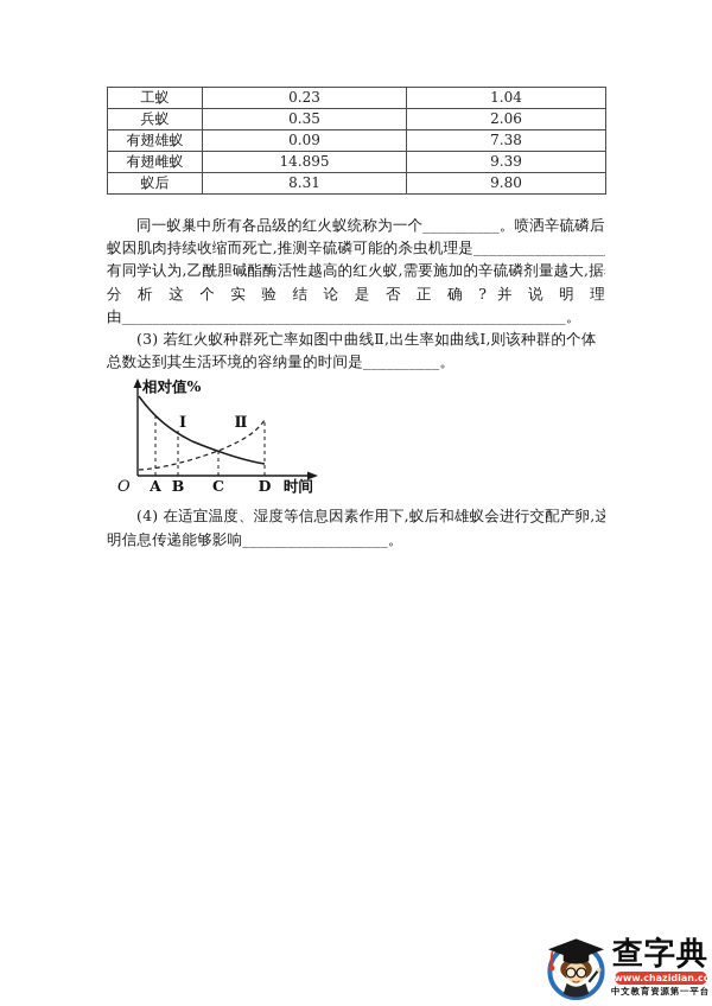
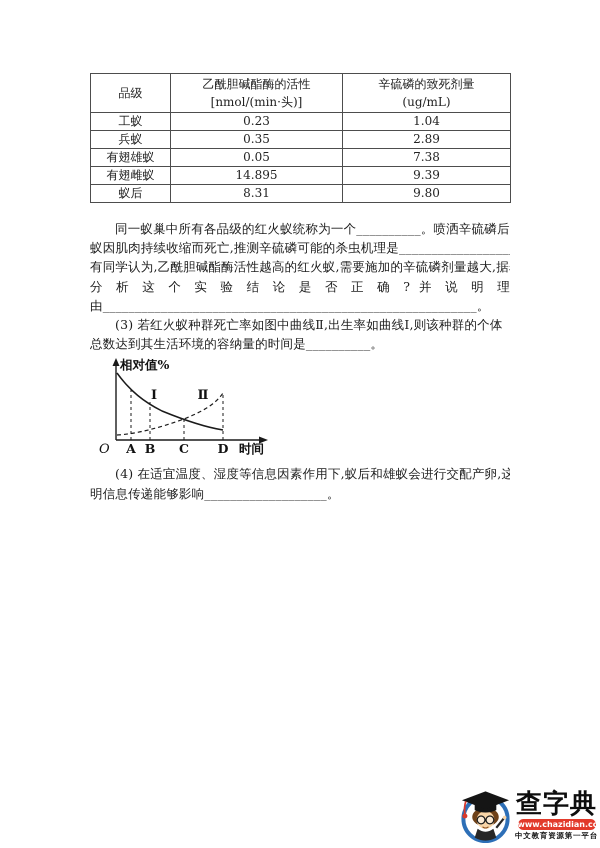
+ 品级	乙酰胆碱酯酶的活性 [nmol/(min·头)]	辛硫磷的致死剂量 (ug/mL)
  工蚁	0.23	1.04
- 兵蚁	0.35	2.06
+ 兵蚁	0.35	2.89
- 有翅雄蚁	0.09	7.38
+ 有翅雄蚁	0.05	7.38
  有翅雌蚁	14.895	9.39
  蚁后	8.31	9.80
  同一蚁巢中所有各品级的红火蚁统称为一个__________。喷洒辛硫磷后
  蚁因肌肉持续收缩而死亡,推测辛硫磷可能的杀虫机理是_________________
  有同学认为,乙酰胆碱酯酶活性越高的红火蚁,需要施加的辛硫磷剂量越大,据
  分 析 这 个 实 验 结 论 是 否 正 确 ? 并 说 明 理
  由__________________________________________________________。
  (3) 若红火蚁种群死亡率如图中曲线Ⅱ,出生率如曲线Ⅰ,则该种群的个体
  总数达到其生活环境的容纳量的时间是__________。
  相对值%
  时间
  O
  A
  B
  C
  D
  Ⅰ
  Ⅱ
  (4) 在适宜温度、湿度等信息因素作用下,蚁后和雄蚁会进行交配产卵,这
  明信息传递能够影响___________________。
  查字典
  www.chazidian.co
  中文教育资源第一平台
